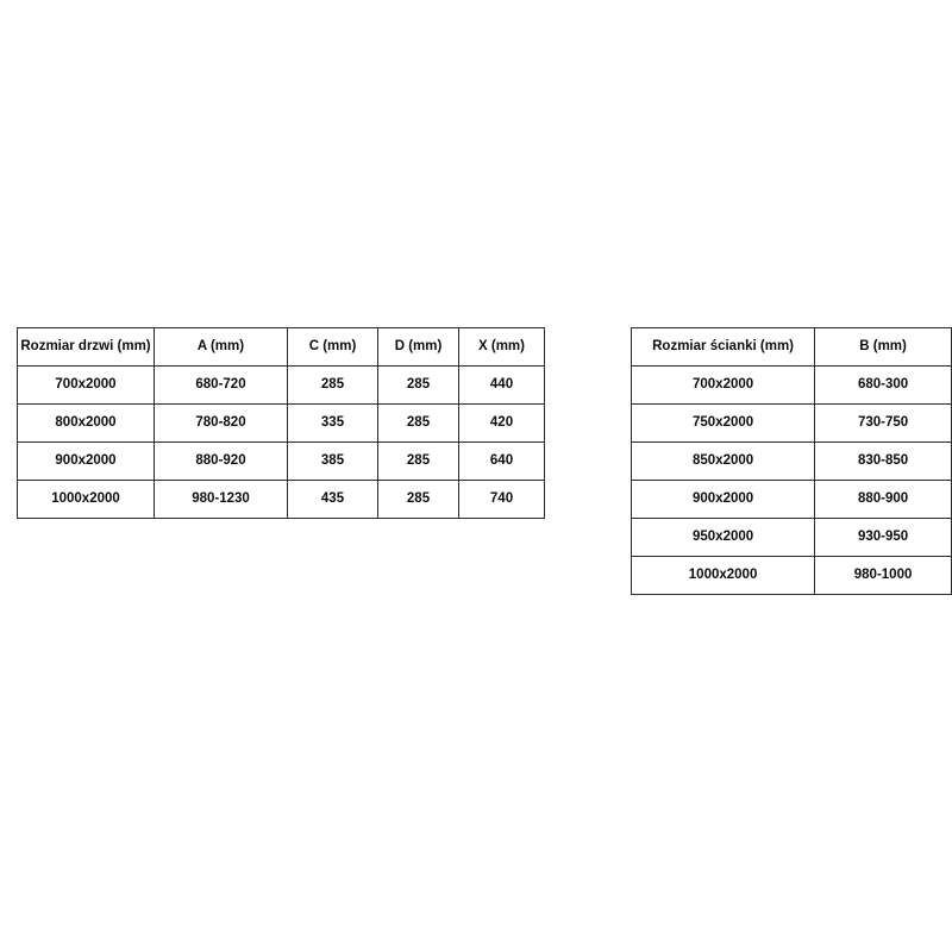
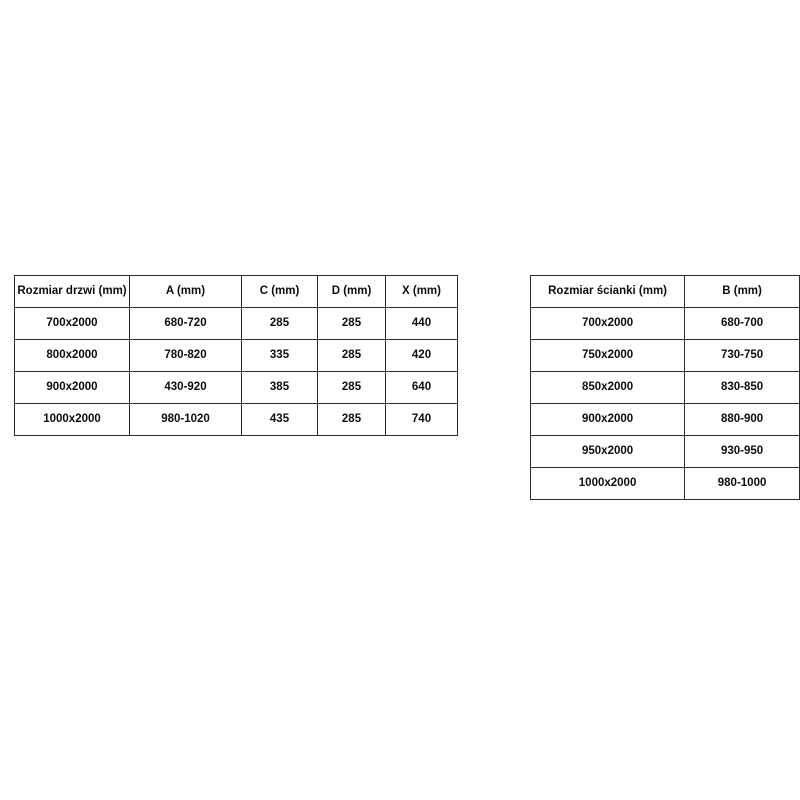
  Rozmiar drzwi (mm)	A (mm)	C (mm)	D (mm)	X (mm)
  700x2000	680-720	285	285	440
  800x2000	780-820	335	285	420
- 900x2000	880-920	385	285	640
+ 900x2000	430-920	385	285	640
- 1000x2000	980-1230	435	285	740
+ 1000x2000	980-1020	435	285	740
  Rozmiar ścianki (mm)	B (mm)
- 700x2000	680-300
+ 700x2000	680-700
  750x2000	730-750
  850x2000	830-850
  900x2000	880-900
  950x2000	930-950
  1000x2000	980-1000
